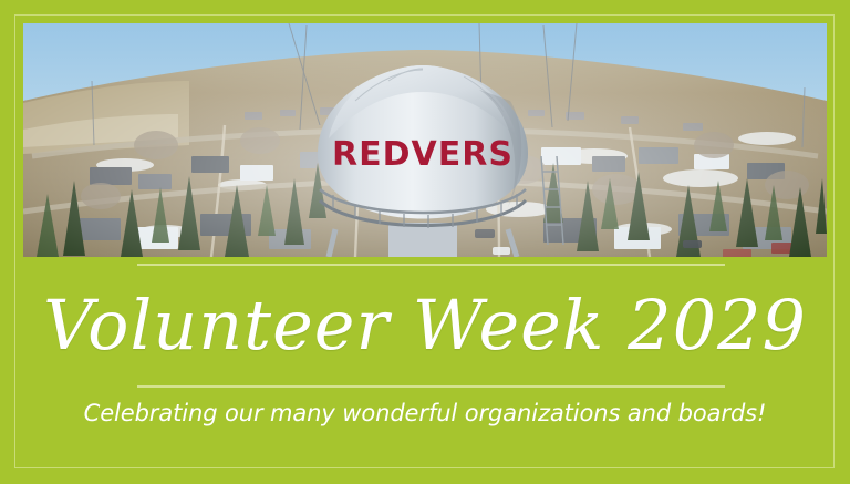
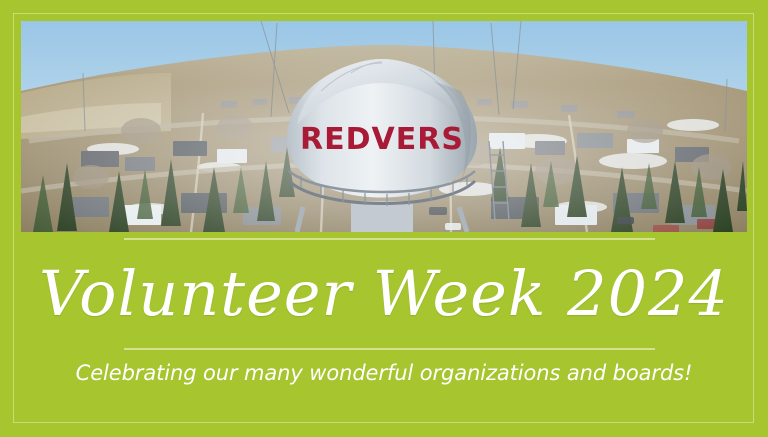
  REDVERS
- Volunteer Week 2029
+ Volunteer Week 2024
  Celebrating our many wonderful organizations and boards!
